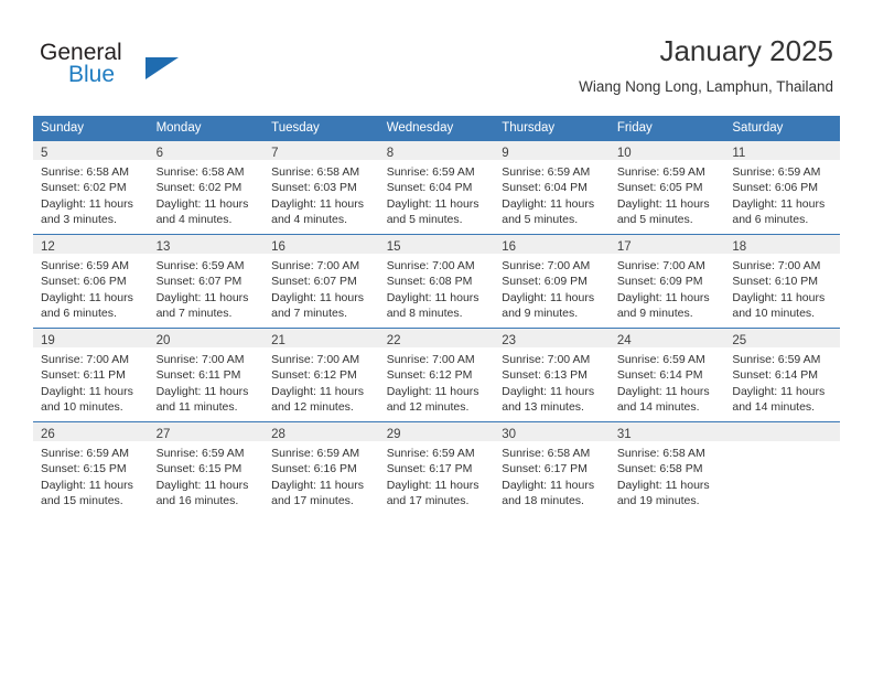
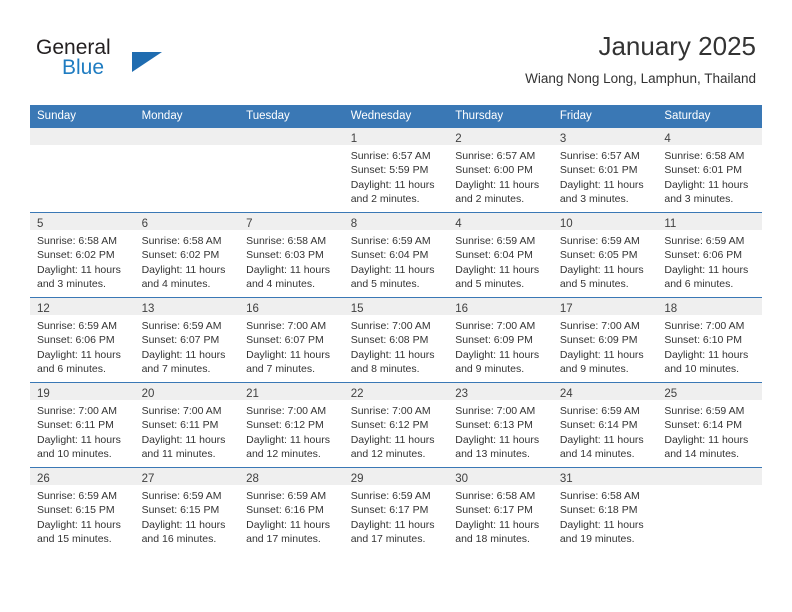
  General
  Blue
  January 2025
  Wiang Nong Long, Lamphun, Thailand
  Sunday	Monday	Tuesday	Wednesday	Thursday	Friday	Saturday
+ 			1Sunrise: 6:57 AMSunset: 5:59 PMDaylight: 11 hoursand 2 minutes.	2Sunrise: 6:57 AMSunset: 6:00 PMDaylight: 11 hoursand 2 minutes.	3Sunrise: 6:57 AMSunset: 6:01 PMDaylight: 11 hoursand 3 minutes.	4Sunrise: 6:58 AMSunset: 6:01 PMDaylight: 11 hoursand 3 minutes.
- 5Sunrise: 6:58 AMSunset: 6:02 PMDaylight: 11 hoursand 3 minutes.	6Sunrise: 6:58 AMSunset: 6:02 PMDaylight: 11 hoursand 4 minutes.	7Sunrise: 6:58 AMSunset: 6:03 PMDaylight: 11 hoursand 4 minutes.	8Sunrise: 6:59 AMSunset: 6:04 PMDaylight: 11 hoursand 5 minutes.	9Sunrise: 6:59 AMSunset: 6:04 PMDaylight: 11 hoursand 5 minutes.	10Sunrise: 6:59 AMSunset: 6:05 PMDaylight: 11 hoursand 5 minutes.	11Sunrise: 6:59 AMSunset: 6:06 PMDaylight: 11 hoursand 6 minutes.
+ 5Sunrise: 6:58 AMSunset: 6:02 PMDaylight: 11 hoursand 3 minutes.	6Sunrise: 6:58 AMSunset: 6:02 PMDaylight: 11 hoursand 4 minutes.	7Sunrise: 6:58 AMSunset: 6:03 PMDaylight: 11 hoursand 4 minutes.	8Sunrise: 6:59 AMSunset: 6:04 PMDaylight: 11 hoursand 5 minutes.	4Sunrise: 6:59 AMSunset: 6:04 PMDaylight: 11 hoursand 5 minutes.	10Sunrise: 6:59 AMSunset: 6:05 PMDaylight: 11 hoursand 5 minutes.	11Sunrise: 6:59 AMSunset: 6:06 PMDaylight: 11 hoursand 6 minutes.
  12Sunrise: 6:59 AMSunset: 6:06 PMDaylight: 11 hoursand 6 minutes.	13Sunrise: 6:59 AMSunset: 6:07 PMDaylight: 11 hoursand 7 minutes.	16Sunrise: 7:00 AMSunset: 6:07 PMDaylight: 11 hoursand 7 minutes.	15Sunrise: 7:00 AMSunset: 6:08 PMDaylight: 11 hoursand 8 minutes.	16Sunrise: 7:00 AMSunset: 6:09 PMDaylight: 11 hoursand 9 minutes.	17Sunrise: 7:00 AMSunset: 6:09 PMDaylight: 11 hoursand 9 minutes.	18Sunrise: 7:00 AMSunset: 6:10 PMDaylight: 11 hoursand 10 minutes.
  19Sunrise: 7:00 AMSunset: 6:11 PMDaylight: 11 hoursand 10 minutes.	20Sunrise: 7:00 AMSunset: 6:11 PMDaylight: 11 hoursand 11 minutes.	21Sunrise: 7:00 AMSunset: 6:12 PMDaylight: 11 hoursand 12 minutes.	22Sunrise: 7:00 AMSunset: 6:12 PMDaylight: 11 hoursand 12 minutes.	23Sunrise: 7:00 AMSunset: 6:13 PMDaylight: 11 hoursand 13 minutes.	24Sunrise: 6:59 AMSunset: 6:14 PMDaylight: 11 hoursand 14 minutes.	25Sunrise: 6:59 AMSunset: 6:14 PMDaylight: 11 hoursand 14 minutes.
- 26Sunrise: 6:59 AMSunset: 6:15 PMDaylight: 11 hoursand 15 minutes.	27Sunrise: 6:59 AMSunset: 6:15 PMDaylight: 11 hoursand 16 minutes.	28Sunrise: 6:59 AMSunset: 6:16 PMDaylight: 11 hoursand 17 minutes.	29Sunrise: 6:59 AMSunset: 6:17 PMDaylight: 11 hoursand 17 minutes.	30Sunrise: 6:58 AMSunset: 6:17 PMDaylight: 11 hoursand 18 minutes.	31Sunrise: 6:58 AMSunset: 6:58 PMDaylight: 11 hoursand 19 minutes.
+ 26Sunrise: 6:59 AMSunset: 6:15 PMDaylight: 11 hoursand 15 minutes.	27Sunrise: 6:59 AMSunset: 6:15 PMDaylight: 11 hoursand 16 minutes.	28Sunrise: 6:59 AMSunset: 6:16 PMDaylight: 11 hoursand 17 minutes.	29Sunrise: 6:59 AMSunset: 6:17 PMDaylight: 11 hoursand 17 minutes.	30Sunrise: 6:58 AMSunset: 6:17 PMDaylight: 11 hoursand 18 minutes.	31Sunrise: 6:58 AMSunset: 6:18 PMDaylight: 11 hoursand 19 minutes.
